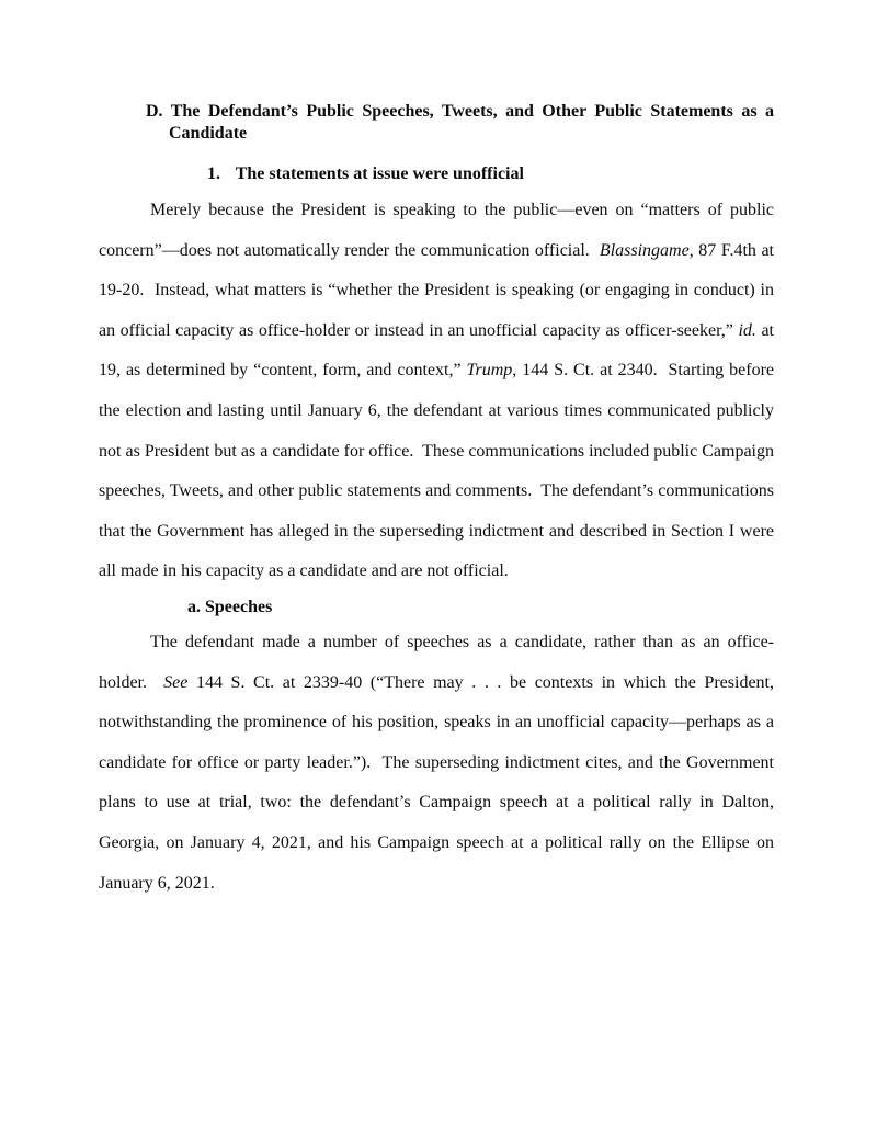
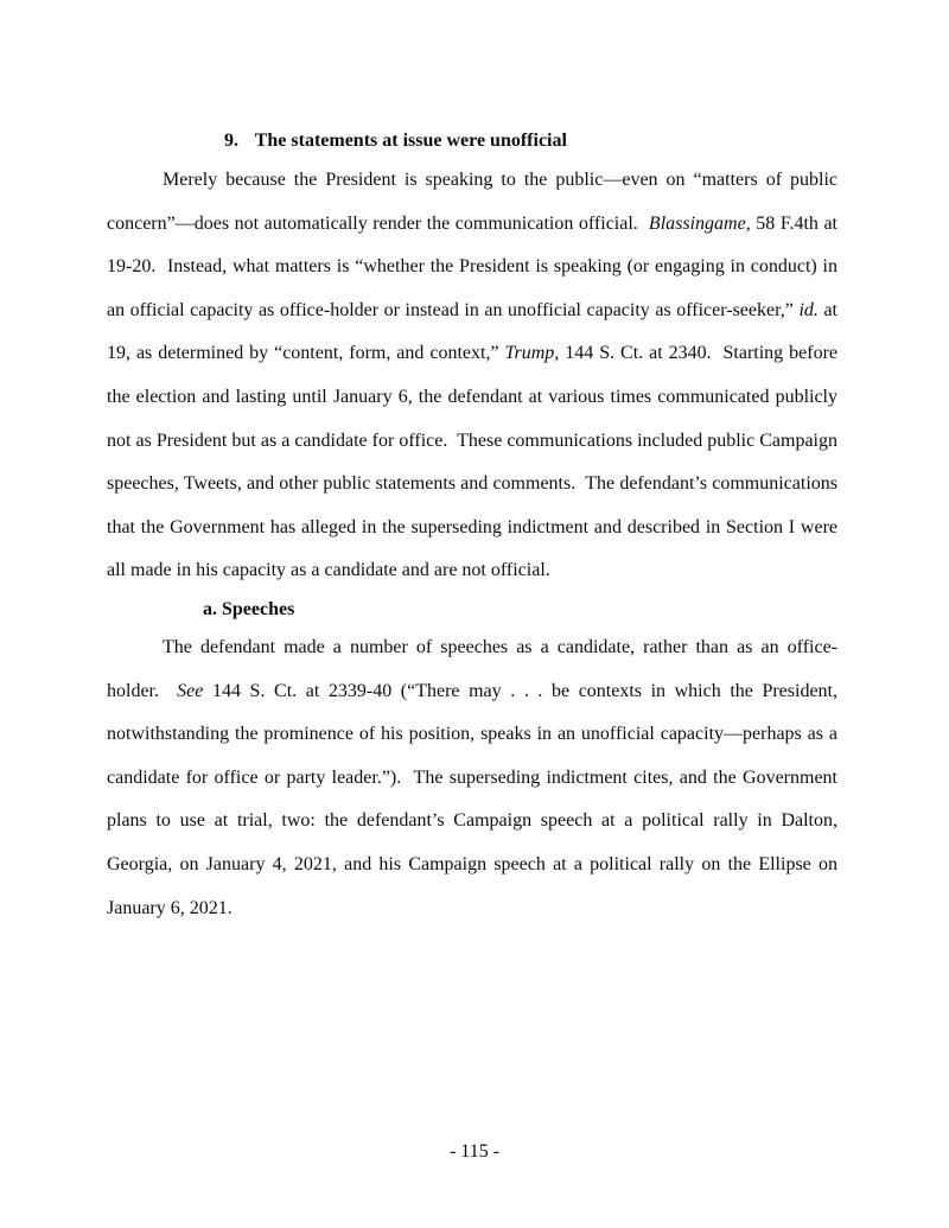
- D. The Defendant’s Public Speeches, Tweets, and Other Public Statements as a Candidate
- 1. The statements at issue were unofficial
+ 9. The statements at issue were unofficial
- Merely because the President is speaking to the public—even on “matters of public concern”—does not automatically render the communication official. Blassingame, 87 F.4th at 19-20. Instead, what matters is “whether the President is speaking (or engaging in conduct) in an official capacity as office-holder or instead in an unofficial capacity as officer-seeker,” id. at 19, as determined by “content, form, and context,” Trump, 144 S. Ct. at 2340. Starting before the election and lasting until January 6, the defendant at various times communicated publicly not as President but as a candidate for office. These communications included public Campaign speeches, Tweets, and other public statements and comments. The defendant’s communications that the Government has alleged in the superseding indictment and described in Section I were all made in his capacity as a candidate and are not official.
+ Merely because the President is speaking to the public—even on “matters of public concern”—does not automatically render the communication official. Blassingame, 58 F.4th at 19-20. Instead, what matters is “whether the President is speaking (or engaging in conduct) in an official capacity as office-holder or instead in an unofficial capacity as officer-seeker,” id. at 19, as determined by “content, form, and context,” Trump, 144 S. Ct. at 2340. Starting before the election and lasting until January 6, the defendant at various times communicated publicly not as President but as a candidate for office. These communications included public Campaign speeches, Tweets, and other public statements and comments. The defendant’s communications that the Government has alleged in the superseding indictment and described in Section I were all made in his capacity as a candidate and are not official.
  a. Speeches
  The defendant made a number of speeches as a candidate, rather than as an office-holder. See 144 S. Ct. at 2339-40 (“There may . . . be contexts in which the President, notwithstanding the prominence of his position, speaks in an unofficial capacity—perhaps as a candidate for office or party leader.”). The superseding indictment cites, and the Government plans to use at trial, two: the defendant’s Campaign speech at a political rally in Dalton, Georgia, on January 4, 2021, and his Campaign speech at a political rally on the Ellipse on January 6, 2021.
+ - 115 -
